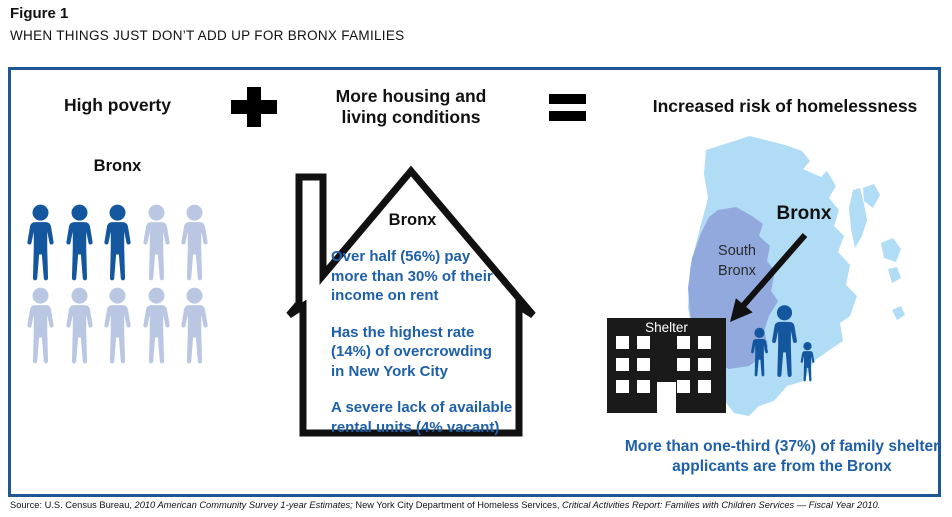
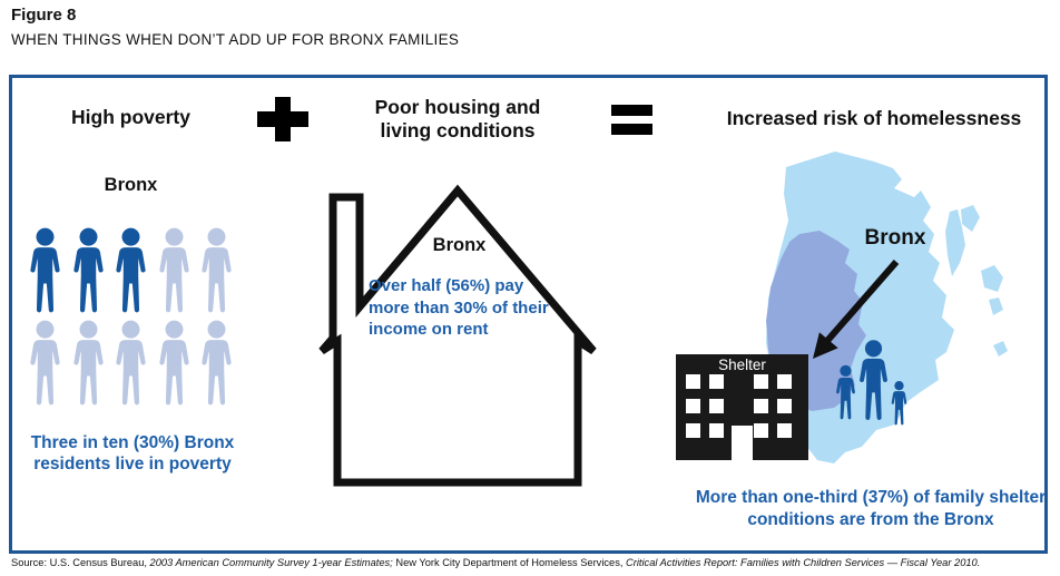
- Figure 1
+ Figure 8
- WHEN THINGS JUST DON’T ADD UP FOR BRONX FAMILIES
+ WHEN THINGS WHEN DON’T ADD UP FOR BRONX FAMILIES
  High poverty
- More housing and living conditions
+ Poor housing and living conditions
  Increased risk of homelessness
  Bronx
+ Three in ten (30%) Bronx residents live in poverty
  Bronx
  Over half (56%) pay
  more than 30% of their
  income on rent
- Has the highest rate
- (14%) of overcrowding
- in New York City
- A severe lack of available
- rental units (4% vacant)
  Bronx
- South Bronx
  Shelter
- More than one-third (37%) of family shelter applicants are from the Bronx
+ More than one-third (37%) of family shelter conditions are from the Bronx
- Source: U.S. Census Bureau, 2010 American Community Survey 1-year Estimates; New York City Department of Homeless Services, Critical Activities Report: Families with Children Services — Fiscal Year 2010.
+ Source: U.S. Census Bureau, 2003 American Community Survey 1-year Estimates; New York City Department of Homeless Services, Critical Activities Report: Families with Children Services — Fiscal Year 2010.
